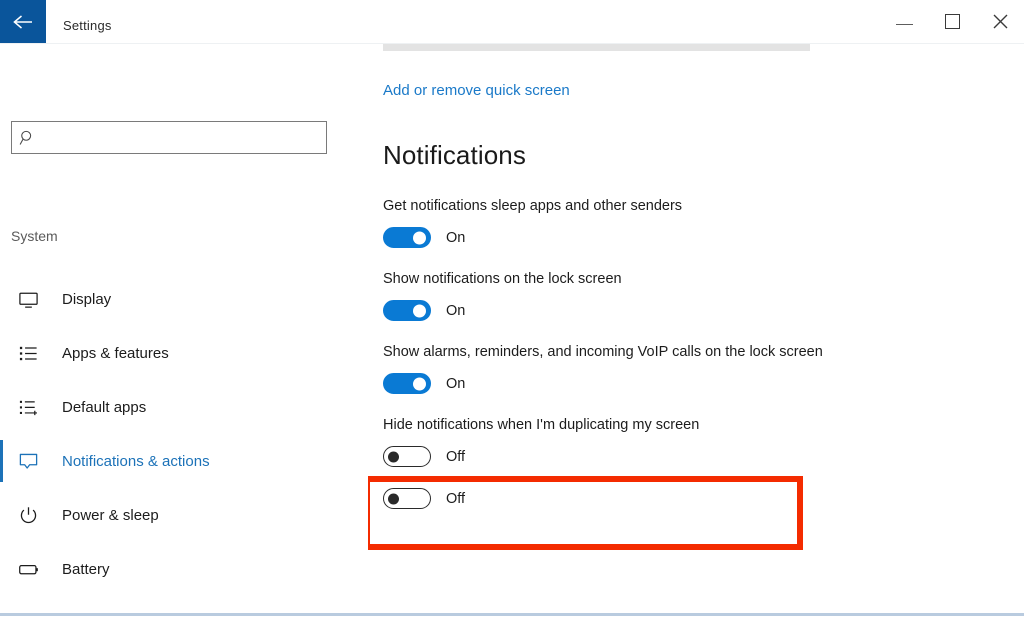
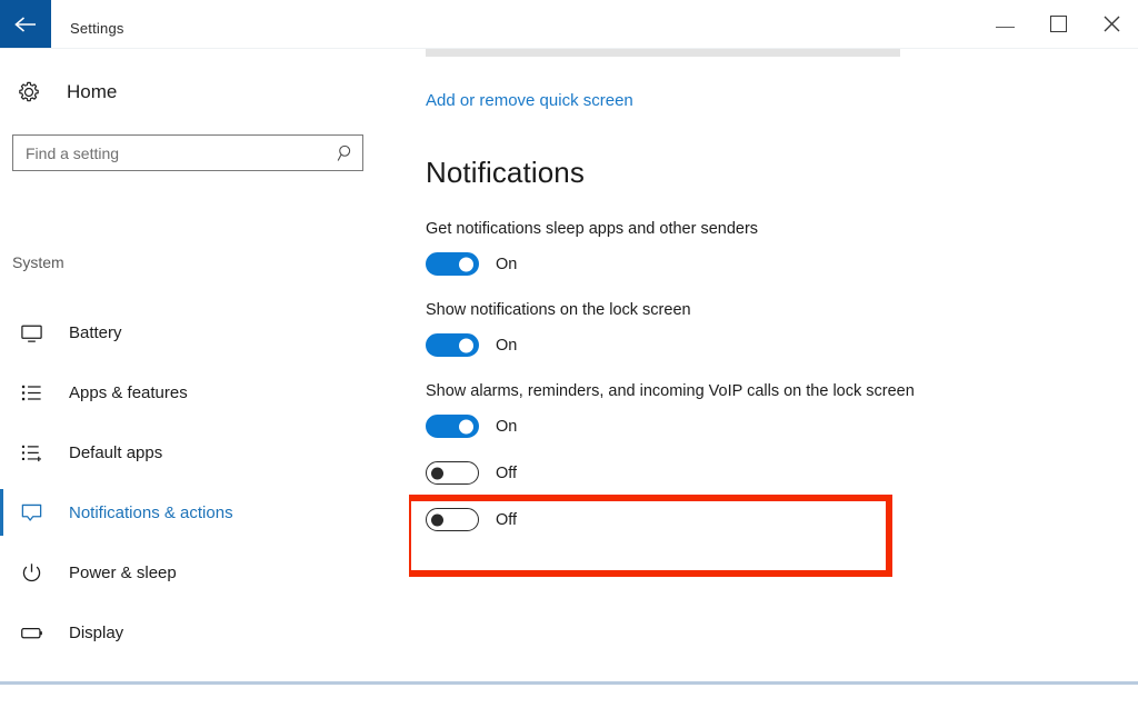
  Settings
+ Home
+ Find a setting
  System
- Display
+ Battery
  Apps & features
  Default apps
  Notifications & actions
  Power & sleep
- Battery
+ Display
  Add or remove quick screen
  Notifications
  Get notifications sleep apps and other senders
  On
  Show notifications on the lock screen
  On
  Show alarms, reminders, and incoming VoIP calls on the lock screen
  On
- Hide notifications when I'm duplicating my screen
  Off
  Off
